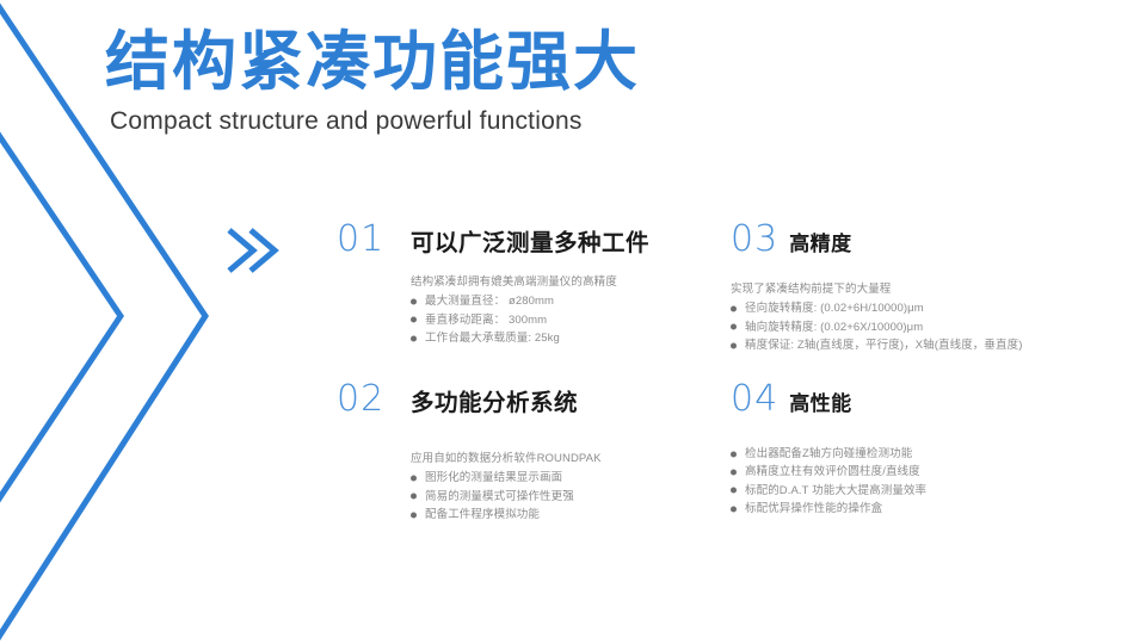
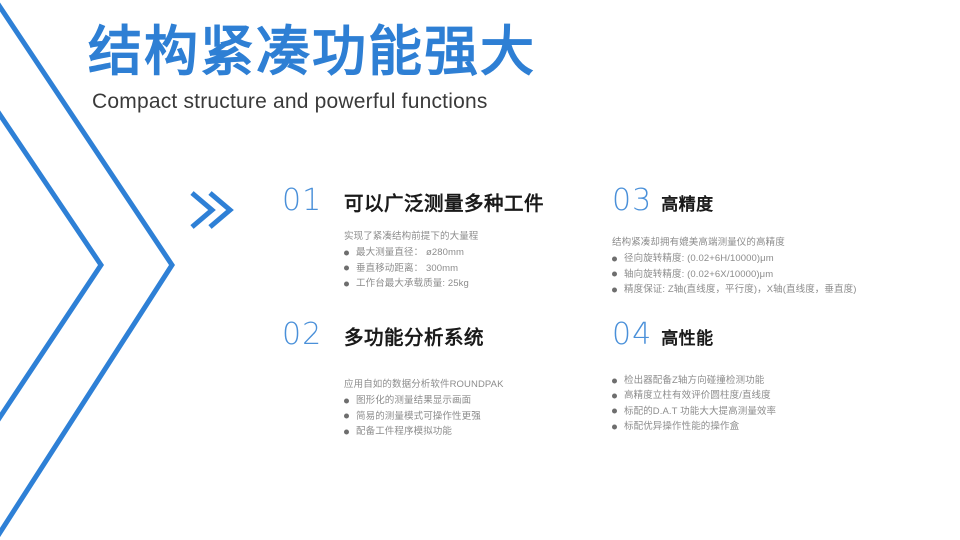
  结构紧凑功能强大
  Compact structure and powerful functions
  01
  可以广泛测量多种工件
- 结构紧凑却拥有媲美高端测量仪的高精度
+ 实现了紧凑结构前提下的大量程
  最大测量直径： ø280mm
  垂直移动距离： 300mm
  工作台最大承载质量: 25kg
  02
  多功能分析系统
  应用自如的数据分析软件ROUNDPAK
  图形化的测量结果显示画面
  简易的测量模式可操作性更强
  配备工件程序模拟功能
  03
  高精度
- 实现了紧凑结构前提下的大量程
+ 结构紧凑却拥有媲美高端测量仪的高精度
  径向旋转精度: (0.02+6H/10000)μm
  轴向旋转精度: (0.02+6X/10000)μm
  精度保证: Z轴(直线度，平行度)，X轴(直线度，垂直度)
  04
  高性能
  检出器配备Z轴方向碰撞检测功能
  高精度立柱有效评价圆柱度/直线度
  标配的D.A.T 功能大大提高测量效率
  标配优异操作性能的操作盒
